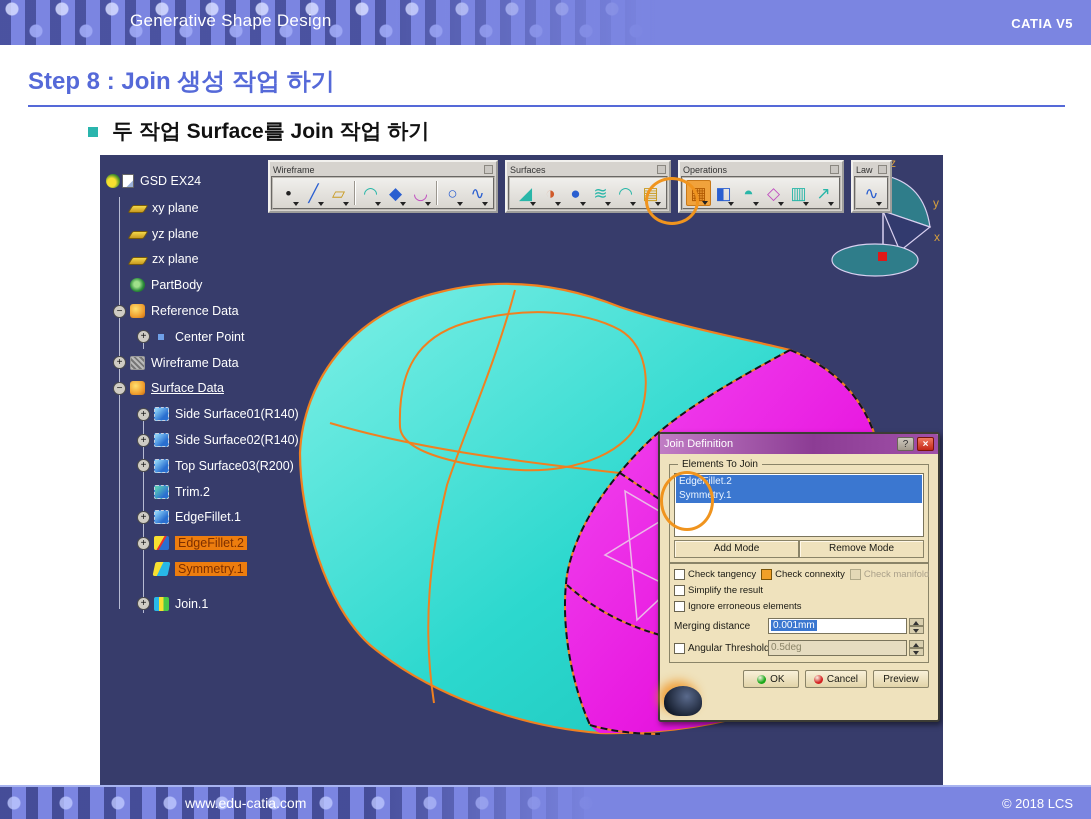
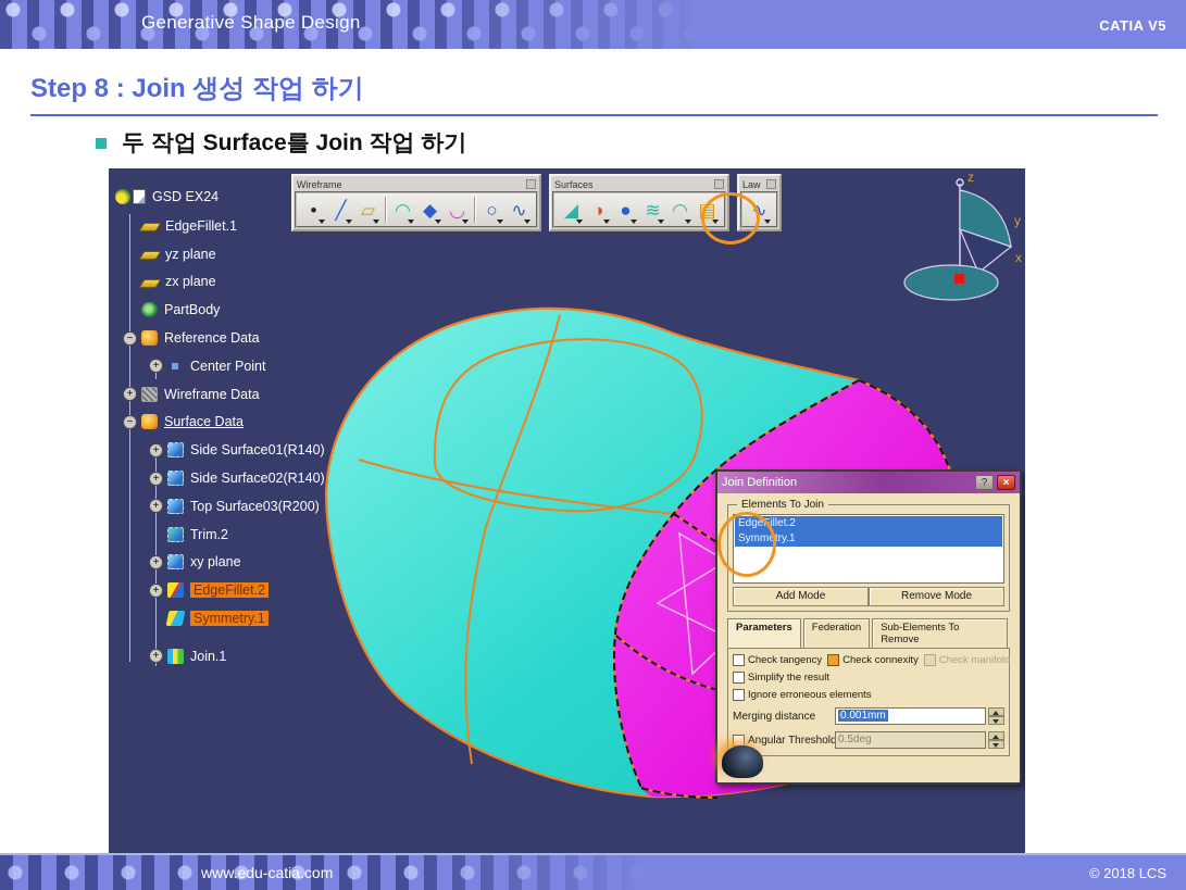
  Generative Shape Design
  CATIA V5
  Step 8 : Join 생성 작업 하기
  두 작업 Surface를 Join 작업 하기
  z
  y
  x
  Wireframe
  •
  ╱
  ▱
  ◠
  ◆
  ◡
  ○
  ∿
  Surfaces
  ◢
  ◑
  ●
  ≋
  ◠
  ▤
- Operations
- ▦
- ◧
- ◓
- ◇
- ▥
- ↗
  Law
  ∿
  GSD EX24
- xy plane
+ EdgeFillet.1
  yz plane
  zx plane
  PartBody
  −
  Reference Data
  +
  Center Point
  +
  Wireframe Data
  −
  Surface Data
  +
  Side Surface01(R140)
  +
  Side Surface02(R140)
  +
  Top Surface03(R200)
  Trim.2
  +
- EdgeFillet.1
+ xy plane
  +
  EdgeFillet.2
  Symmetry.1
  +
  Join.1
  Join Definition
  ?
  ×
  Elements To Join
  EdgeFillet.2
  Symmetry.1
  Add Mode
  Remove Mode
+ Parameters
+ Federation
+ Sub-Elements To Remove
  Check tangency
  Check connexity
  Check manifold
  Simplify the result
  Ignore erroneous elements
  Merging distance
  0.001mm
  Angular Threshold
  0.5deg
- OK
- Cancel
- Preview
  www.edu-catia.com
  © 2018 LCS
